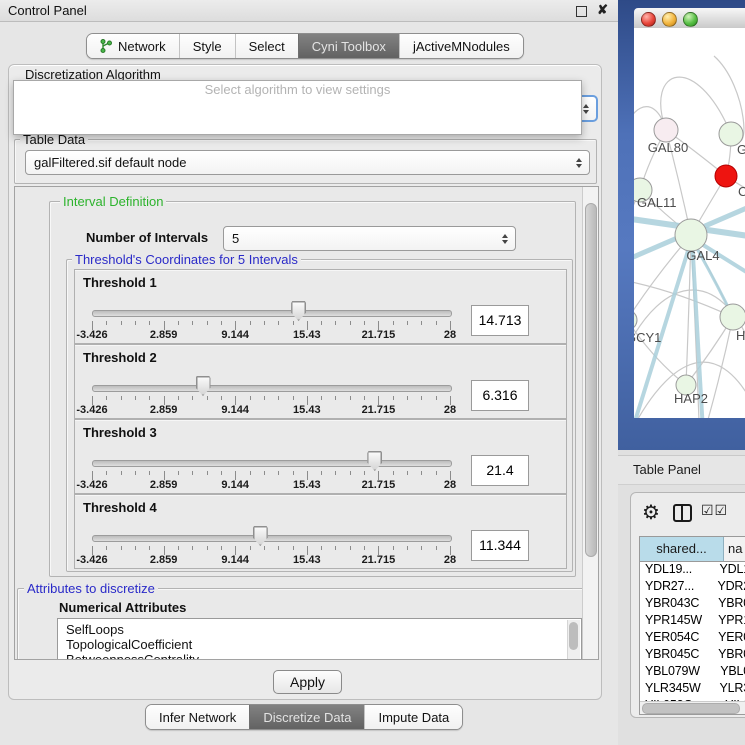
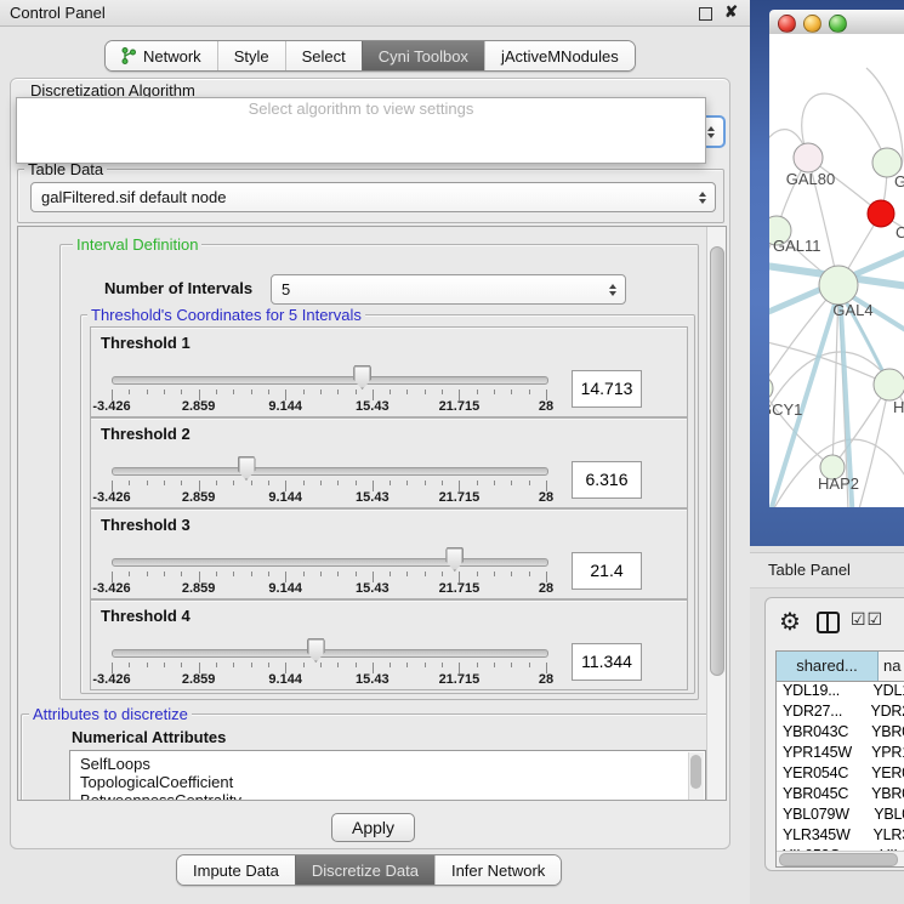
  Control Panel
  ✘
  Network
  Style
  Select
  Cyni Toolbox
  jActiveMNodules
  Discretization Algorithm
  Table Data
  galFiltered.sif default node
  Interval Definition
  Number of Intervals
  5
  Threshold's Coordinates for 5 Intervals
  Threshold 1
  -3.426
  2.859
  9.144
  15.43
  21.715
  28
  14.713
  Threshold 2
  -3.426
  2.859
  9.144
  15.43
  21.715
  28
  6.316
  Threshold 3
  -3.426
  2.859
  9.144
  15.43
  21.715
  28
  21.4
  Threshold 4
  -3.426
  2.859
  9.144
  15.43
  21.715
  28
  11.344
  Attributes to discretize
  Numerical Attributes
  SelfLoops
  TopologicalCoefficient
  Apply
- Infer Network
+ Impute Data
  Discretize Data
- Impute Data
+ Infer Network
  Select algorithm to view settings
  GAL80
  G
  C
  GAL11
  GAL4
  CY1
  H
  HAP2
  Table Panel
  ⚙
  ☑☑
  shared...
  na
  YDL19...
  YDL
  YDR27...
  YDR
  YBR043C
  YBR
  YPR145W
  YPR
  YER054C
  YER
  YBR045C
  YBR
  YBL079W
  YBL
  YLR345W
  YLR
